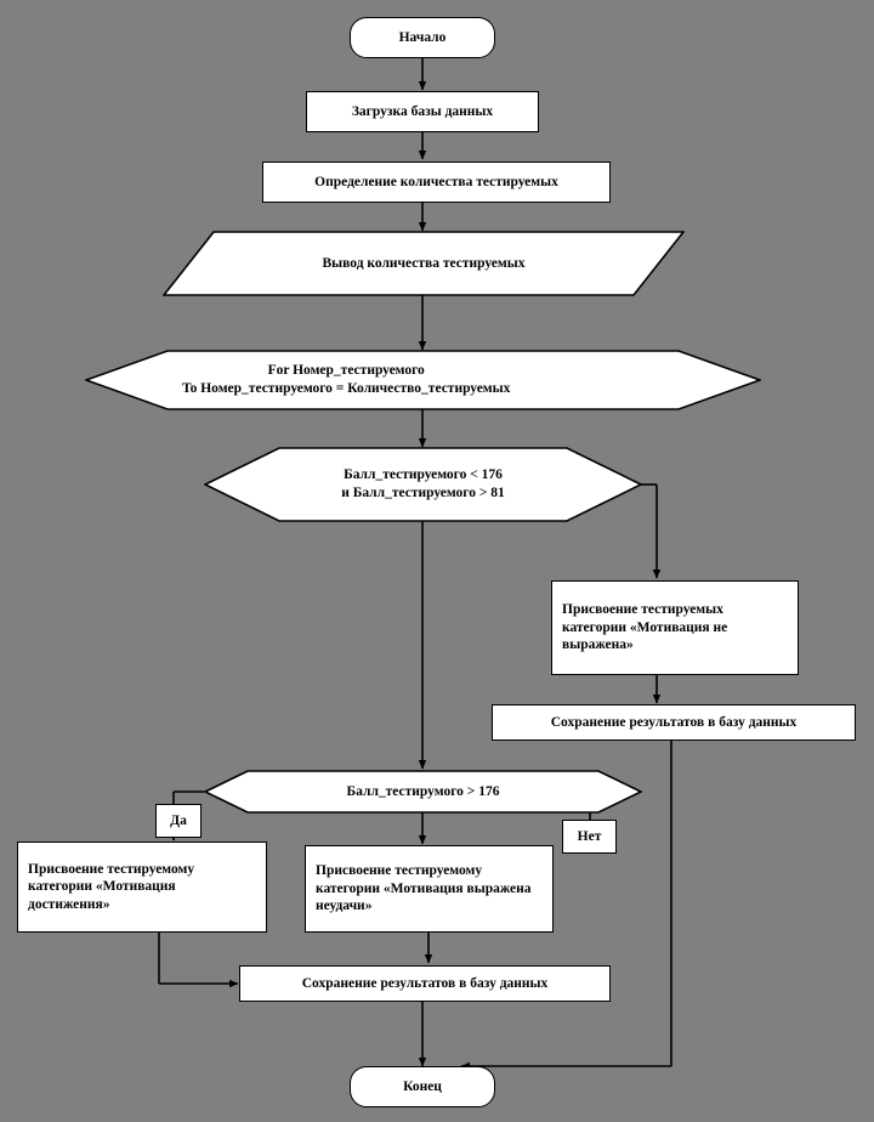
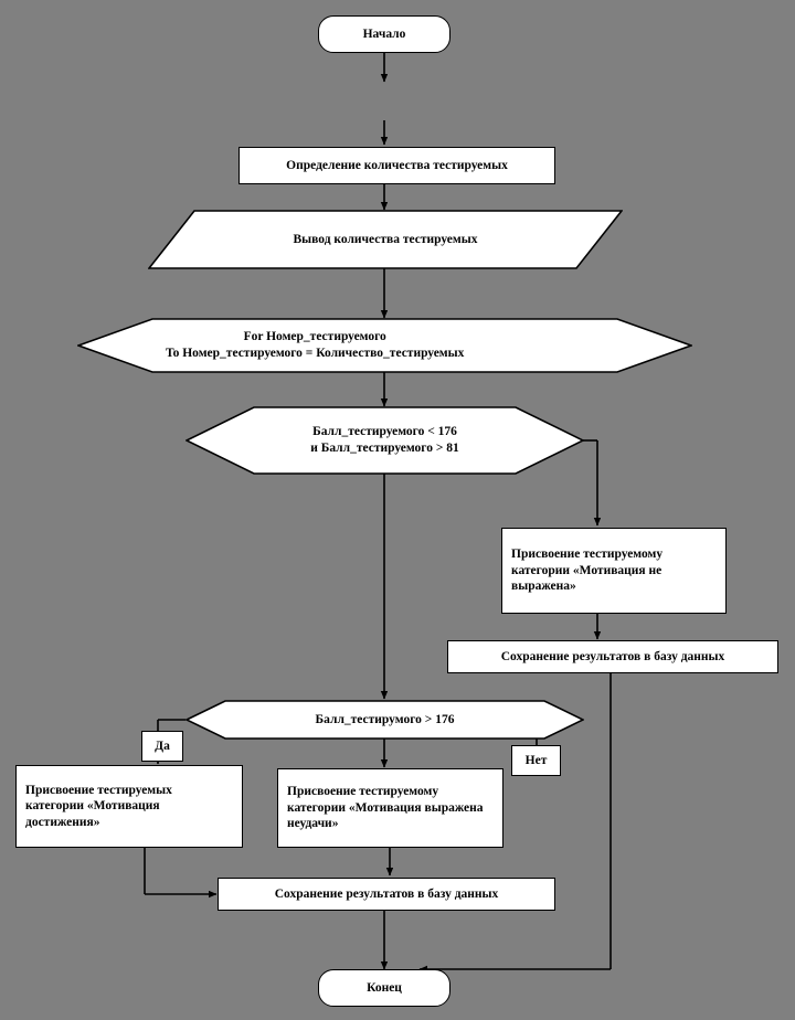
  Начало
- Загрузка базы данных
  Определение количества тестируемых
  Вывод количества тестируемых
  For Номер_тестируемого
  To Номер_тестируемого = Количество_тестируемых
  Балл_тестируемого < 176
  и Балл_тестируемого > 81
- Присвоение тестируемых категории «Мотивация не выражена»
+ Присвоение тестируемому категории «Мотивация не выражена»
  Сохранение результатов в базу данных
  Балл_тестирумого > 176
  Да
  Нет
- Присвоение тестируемому категории «Мотивация достижения»
+ Присвоение тестируемых категории «Мотивация достижения»
  Присвоение тестируемому категории «Мотивация выражена неудачи»
  Сохранение результатов в базу данных
  Конец
